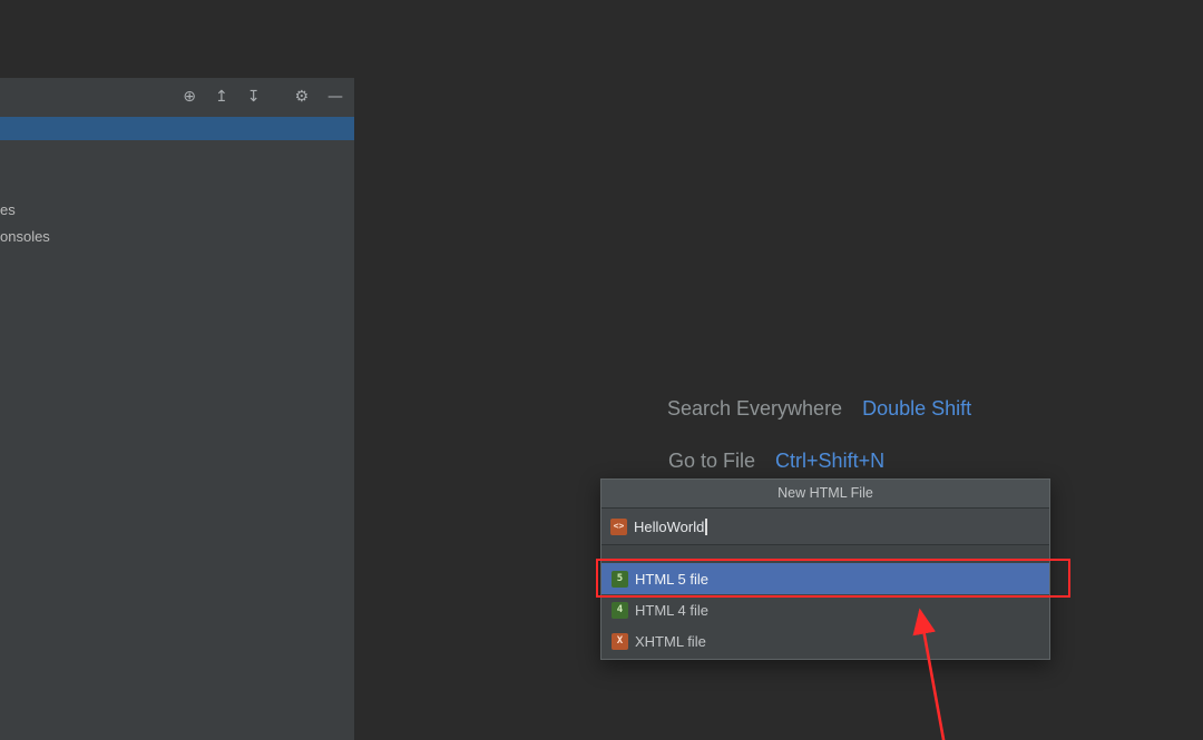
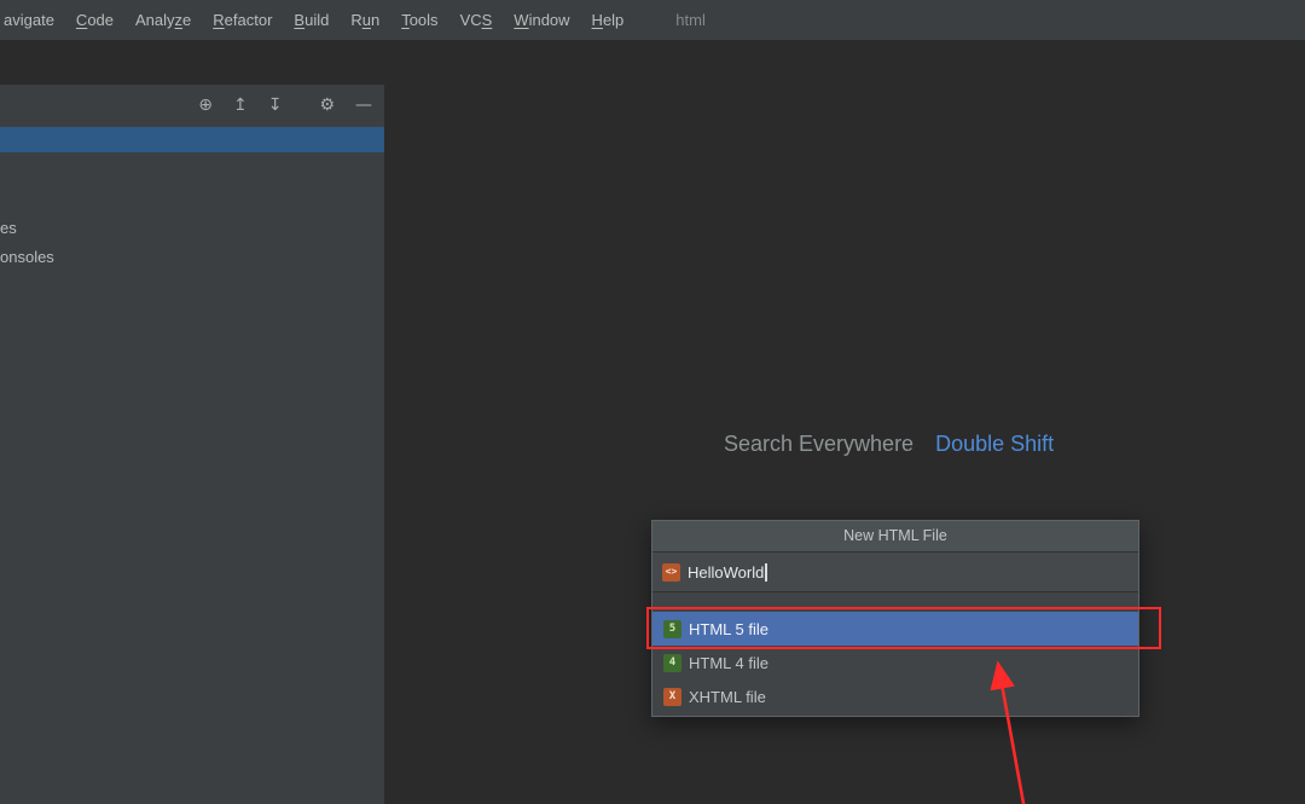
+ avigate
+ Code
+ Analyze
+ Refactor
+ Build
+ Run
+ Tools
+ VCS
+ Window
+ Help
+ html
  ⊕
  ↥
  ↧
  ⚙
  —
  es
  onsoles
  Search Everywhere Double Shift
- Go to File Ctrl+Shift+N
  New HTML File
  <>
  HelloWorld
  5
  HTML 5 file
  4
  HTML 4 file
  X
  XHTML file
